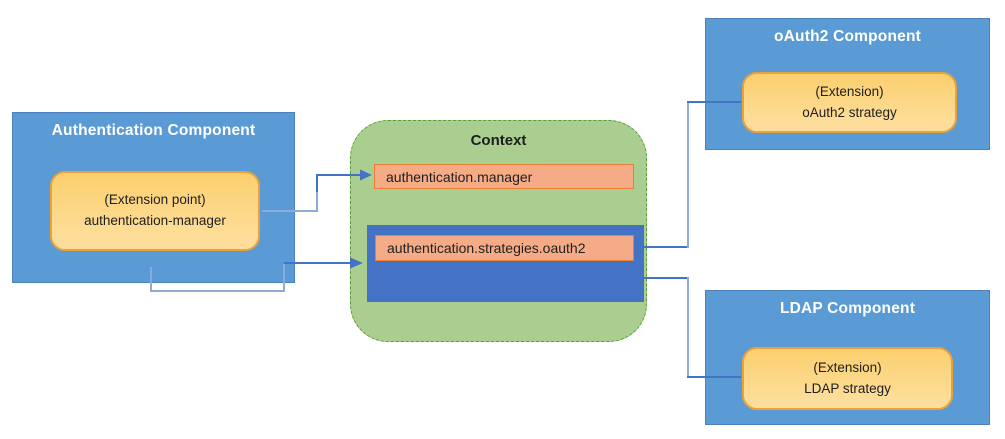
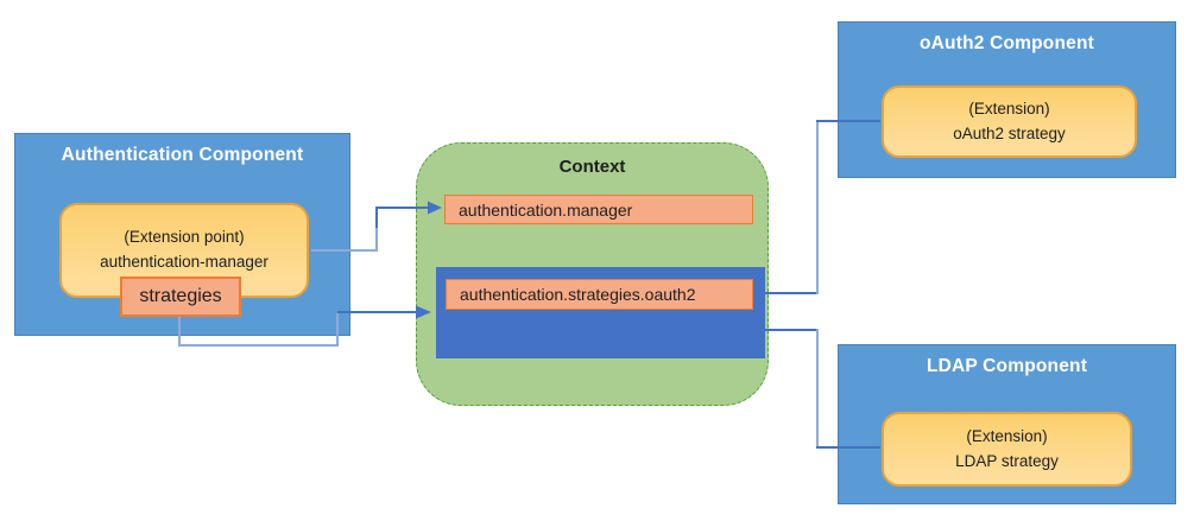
  Authentication Component
  (Extension point)
  authentication-manager
+ strategies
  Context
  authentication.manager
  authentication.strategies.oauth2
  oAuth2 Component
  (Extension)
  oAuth2 strategy
  LDAP Component
  (Extension)
  LDAP strategy
